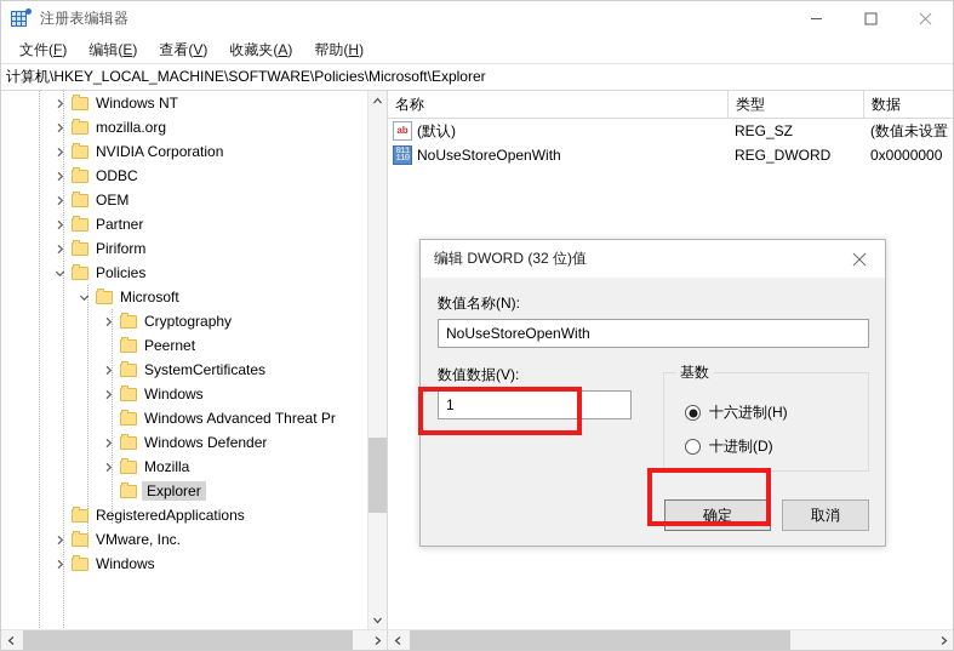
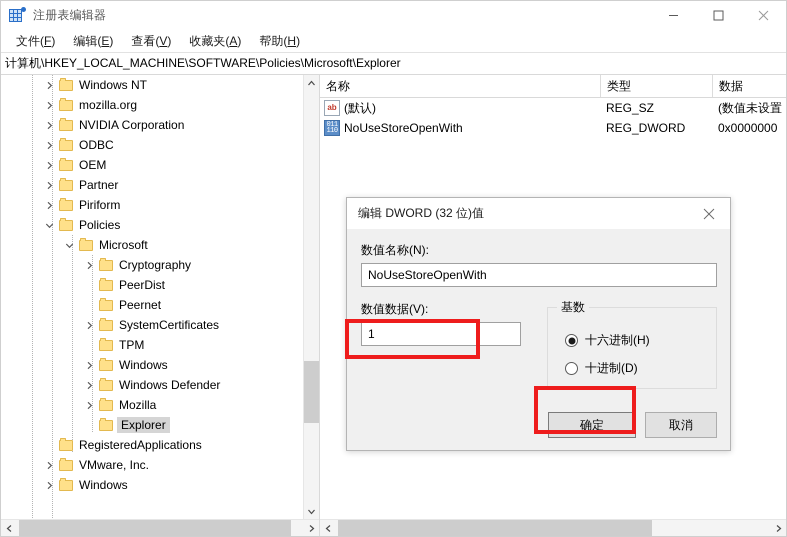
  注册表编辑器
  文件(F)
  编辑(E)
  查看(V)
  收藏夹(A)
  帮助(H)
  计算机\HKEY_LOCAL_MACHINE\SOFTWARE\Policies\Microsoft\Explorer
  Windows NT
  mozilla.org
  NVIDIA Corporation
  ODBC
  OEM
  Partner
  Piriform
  Policies
  Microsoft
  Cryptography
+ PeerDist
  Peernet
  SystemCertificates
+ TPM
  Windows
- Windows Advanced Threat Pr
  Windows Defender
  Mozilla
  Explorer
  RegisteredApplications
  VMware, Inc.
  Windows
  名称
  类型
  数据
  ab
  (默认)
  REG_SZ
  (数值未设置
  011
  110
  NoUseStoreOpenWith
  REG_DWORD
  0x0000000
  编辑 DWORD (32 位)值
  数值名称(N):
  NoUseStoreOpenWith
  数值数据(V):
  1
  基数
  十六进制(H)
  十进制(D)
  确定
  取消
